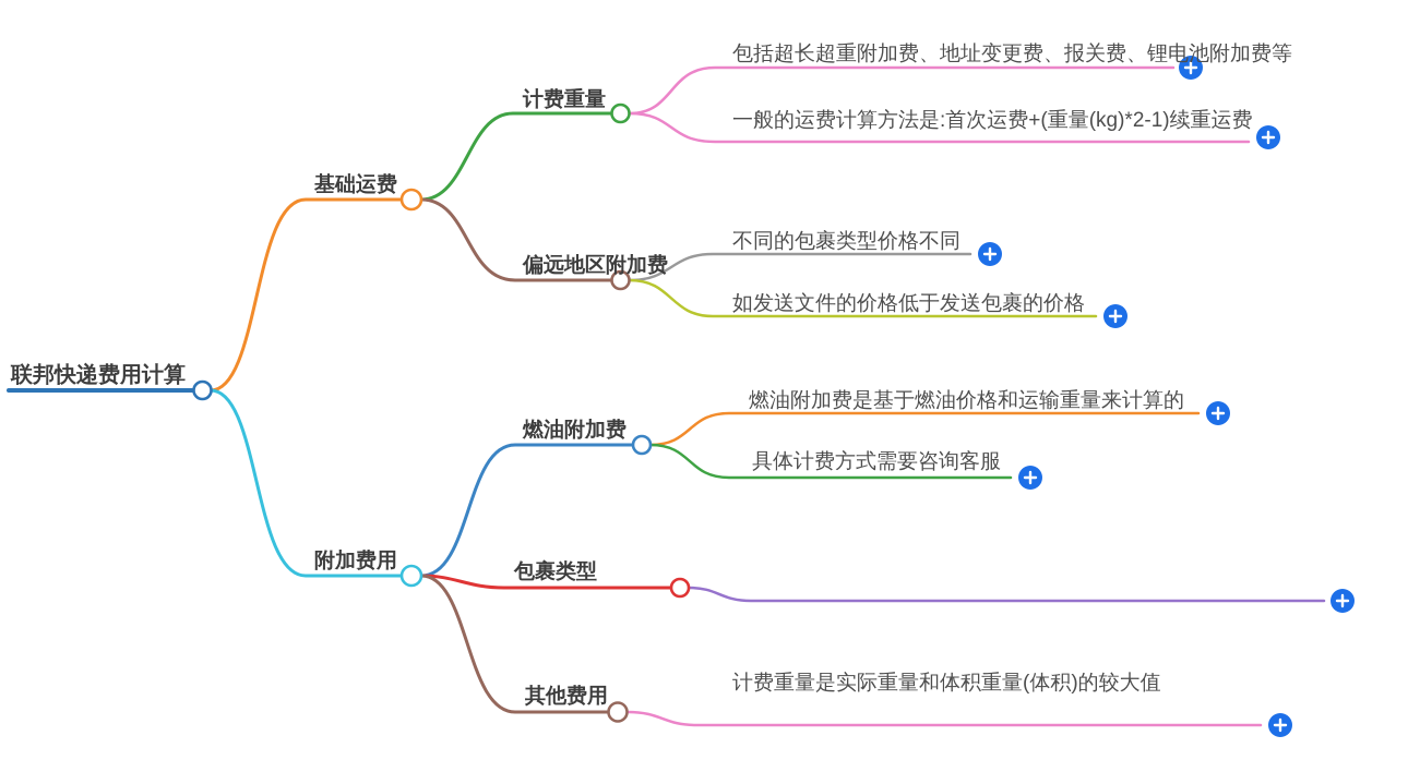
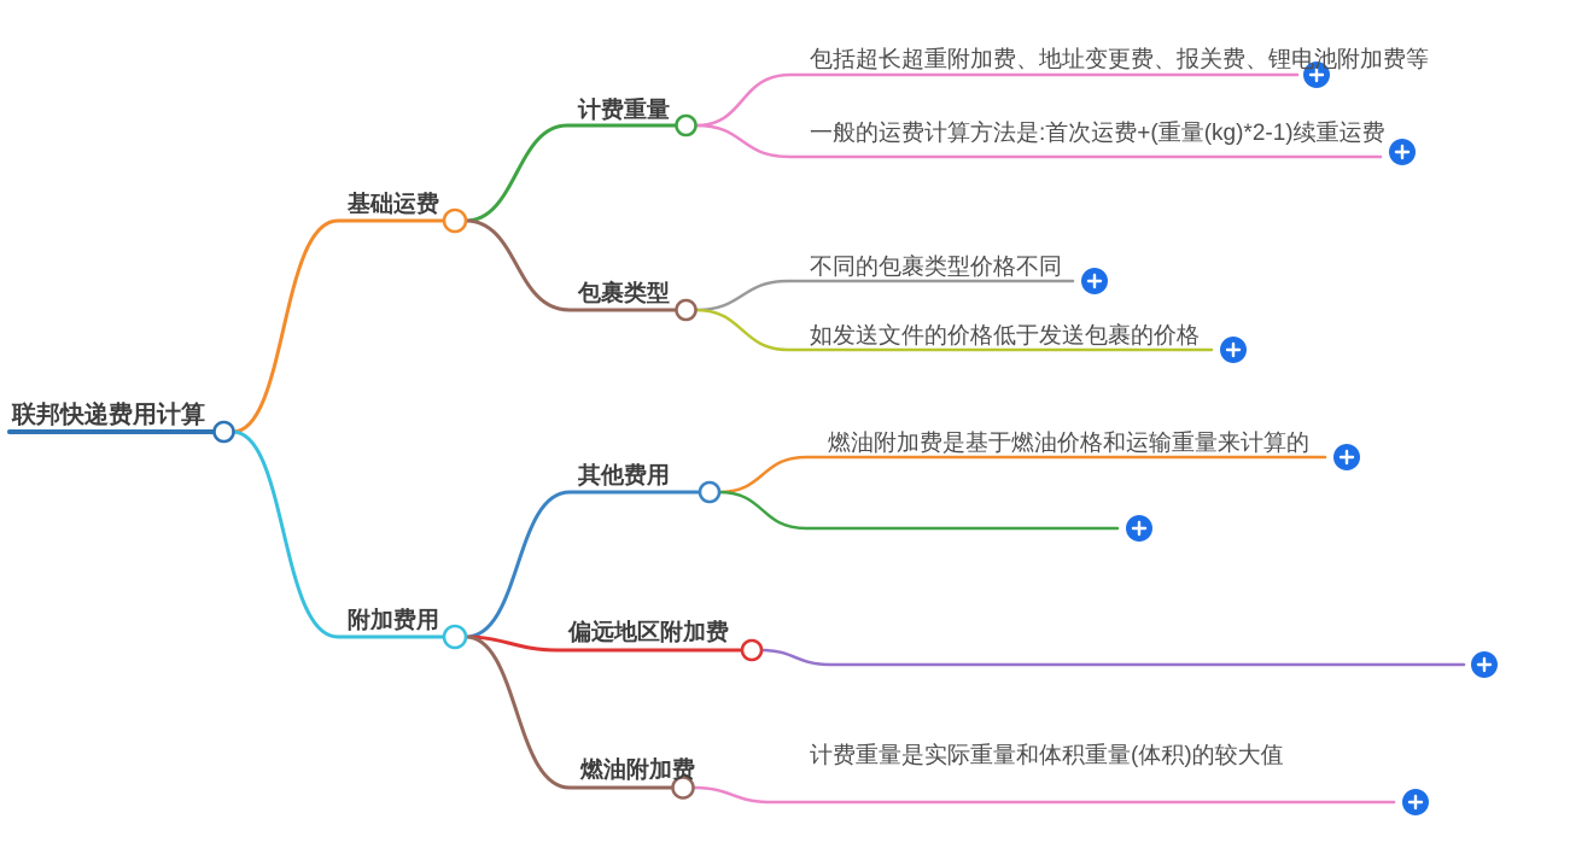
  联邦快递费用计算
  基础运费
  附加费用
  计费重量
- 偏远地区附加费
+ 包裹类型
- 燃油附加费
+ 其他费用
- 包裹类型
+ 偏远地区附加费
- 其他费用
+ 燃油附加费
  包括超长超重附加费、地址变更费、报关费、锂电池附加费等
  一般的运费计算方法是:首次运费+(重量(kg)*2-1)续重运费
  不同的包裹类型价格不同
  如发送文件的价格低于发送包裹的价格
  燃油附加费是基于燃油价格和运输重量来计算的
- 具体计费方式需要咨询客服
  计费重量是实际重量和体积重量(体积)的较大值
